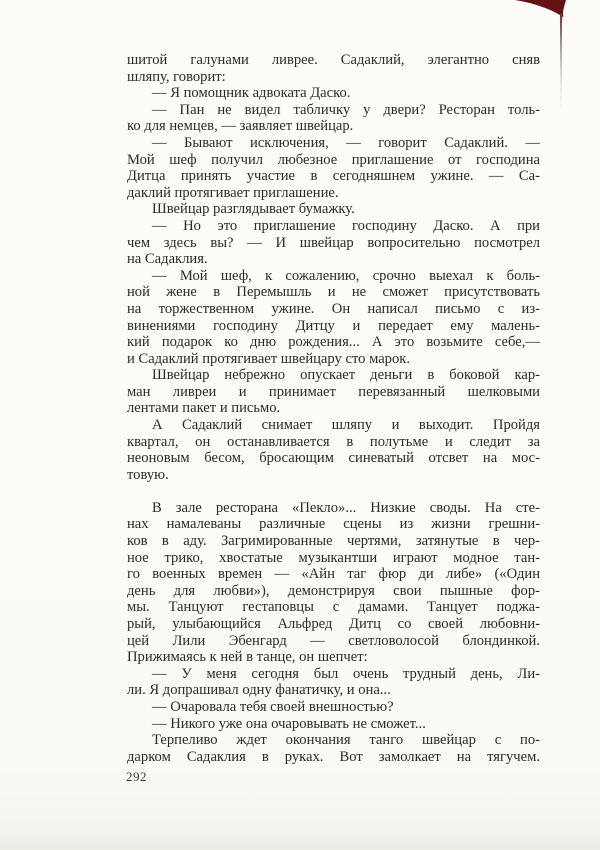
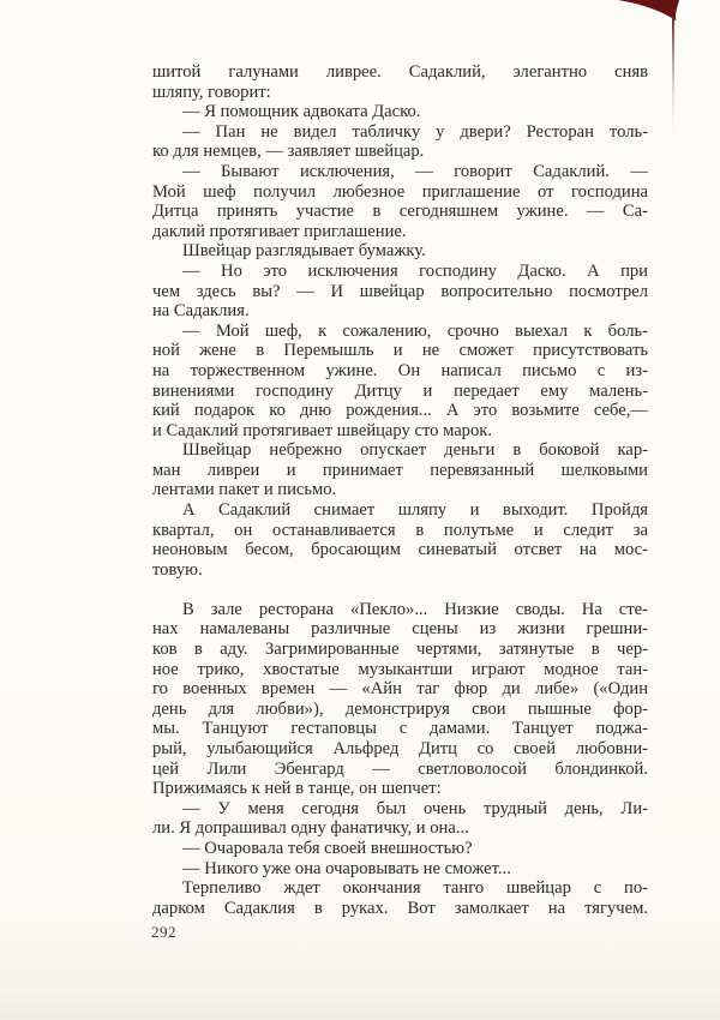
  шитой галунами ливрее. Садаклий, элегантно сняв
  шляпу, говорит:
  — Я помощник адвоката Даско.
  — Пан не видел табличку у двери? Ресторан толь-
  ко для немцев, — заявляет швейцар.
  — Бывают исключения, — говорит Садаклий. —
  Мой шеф получил любезное приглашение от господина
  Дитца принять участие в сегодняшнем ужине. — Са-
  даклий протягивает приглашение.
  Швейцар разглядывает бумажку.
- — Но это приглашение господину Даско. А при
+ — Но это исключения господину Даско. А при
  чем здесь вы? — И швейцар вопросительно посмотрел
  на Садаклия.
  — Мой шеф, к сожалению, срочно выехал к боль-
  ной жене в Перемышль и не сможет присутствовать
  на торжественном ужине. Он написал письмо с из-
  винениями господину Дитцу и передает ему малень-
  кий подарок ко дню рождения... А это возьмите себе,—
  и Садаклий протягивает швейцару сто марок.
  Швейцар небрежно опускает деньги в боковой кар-
  ман ливреи и принимает перевязанный шелковыми
  лентами пакет и письмо.
  А Садаклий снимает шляпу и выходит. Пройдя
  квартал, он останавливается в полутьме и следит за
  неоновым бесом, бросающим синеватый отсвет на мос-
  товую.
  В зале ресторана «Пекло»... Низкие своды. На сте-
  нах намалеваны различные сцены из жизни грешни-
  ков в аду. Загримированные чертями, затянутые в чер-
  ное трико, хвостатые музыкантши играют модное тан-
  го военных времен — «Айн таг фюр ди либе» («Один
  день для любви»), демонстрируя свои пышные фор-
  мы. Танцуют гестаповцы с дамами. Танцует поджа-
  рый, улыбающийся Альфред Дитц со своей любовни-
  цей Лили Эбенгард — светловолосой блондинкой.
  Прижимаясь к ней в танце, он шепчет:
  — У меня сегодня был очень трудный день, Ли-
  ли. Я допрашивал одну фанатичку, и она...
  — Очаровала тебя своей внешностью?
  — Никого уже она очаровывать не сможет...
  Терпеливо ждет окончания танго швейцар с по-
  дарком Садаклия в руках. Вот замолкает на тягучем.
  292
